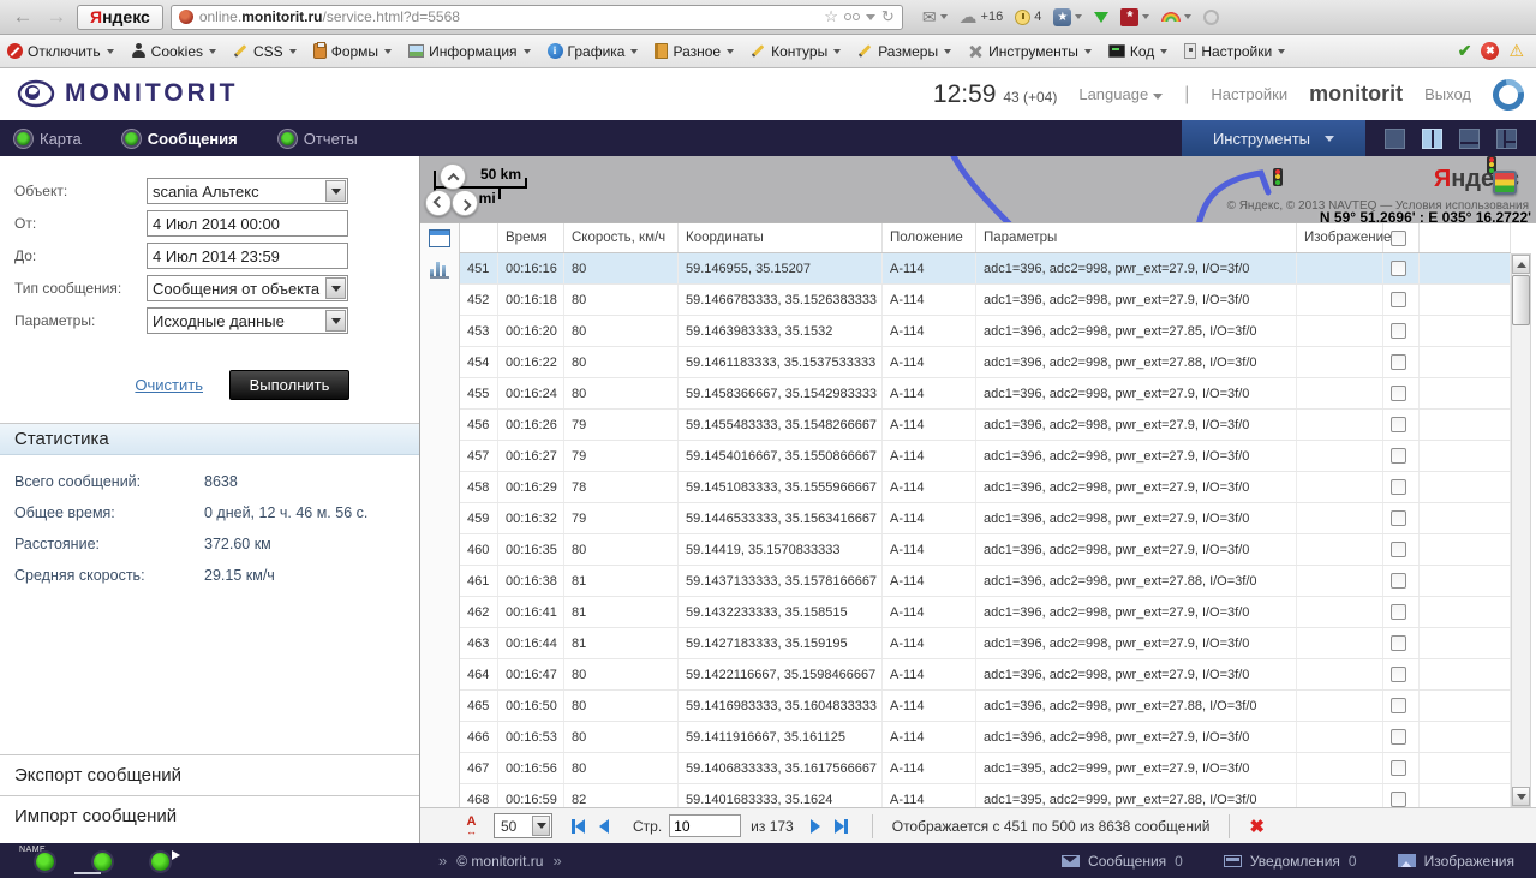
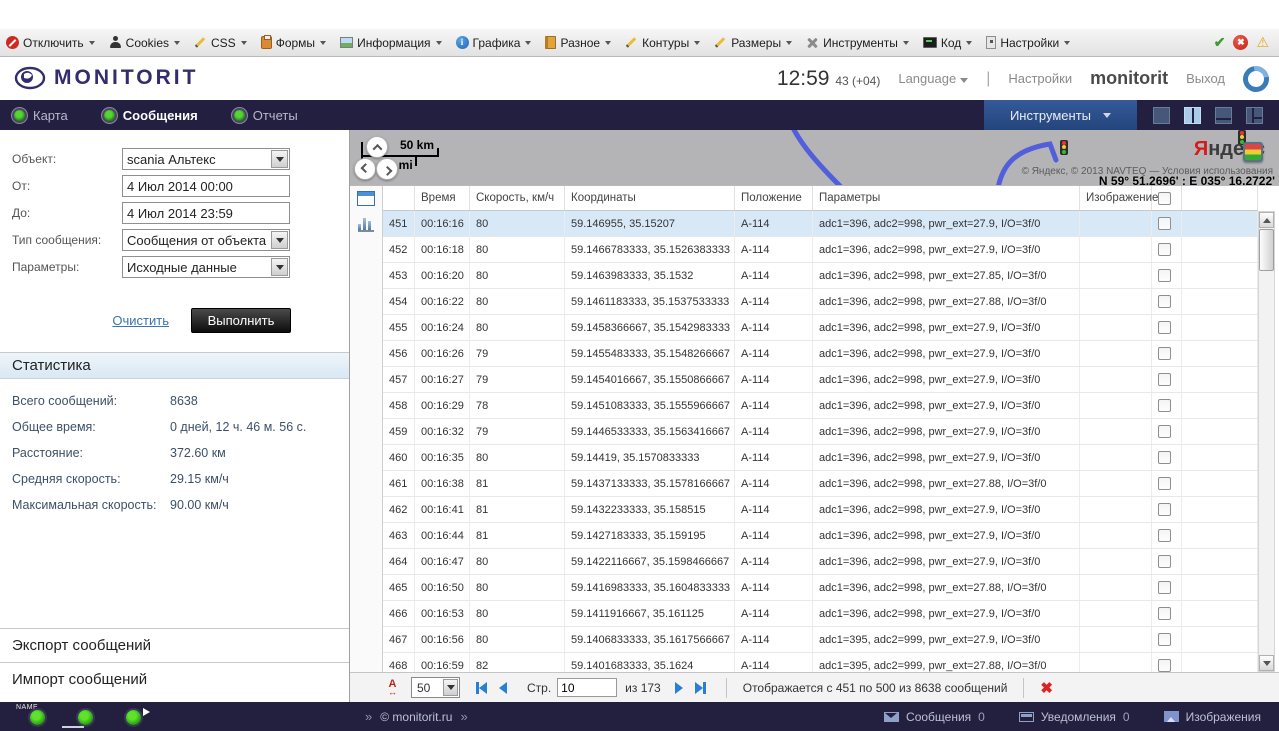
- ←
- →
- Я
- ндекс
- online.monitorit.ru/service.html?d=5568
- ☆
- ↻
- ✉
- ☁
- +16
- 4
- ★
- *
  Отключить
  Cookies
  CSS
  Формы
  Информация
  i
  Графика
  Разное
  Контуры
  Размеры
  Инструменты
  Код
  Настройки
  ✔
  ✖
  ⚠
  MONITORIT
  12:59 43 (+04)
  Language
  |
  Настройки
  monitorit
  Выход
  Карта
  Сообщения
  Отчеты
  Инструменты
  Объект:
  scania Альтекс
  От:
  4 Июл 2014 00:00
  До:
  4 Июл 2014 23:59
  Тип сообщения:
  Сообщения от объекта
  Параметры:
  Исходные данные
  Очистить
  Выполнить
  Статистика
  Всего сообщений:
  8638
  Общее время:
  0 дней, 12 ч. 46 м. 56 с.
  Расстояние:
  372.60 км
  Средняя скорость:
  29.15 км/ч
+ Максимальная скорость:
+ 90.00 км/ч
  Экспорт сообщений
  Импорт сообщений
  50 km
  © Яндекс, © 2013 NAVTEQ — Условия использования
  N 59° 51.2696' : E 035° 16.2722'
  Время
  Скорость, км/ч
  Координаты
  Положение
  Параметры
  Изображени
  451
  00:16:16
  80
  59.146955, 35.15207
  A-114
  adc1=396, adc2=998, pwr_ext=27.9, I/O=3f/0
  452
  00:16:18
  80
  59.1466783333, 35.1526383333
  A-114
  adc1=396, adc2=998, pwr_ext=27.9, I/O=3f/0
  453
  00:16:20
  80
  59.1463983333, 35.1532
  A-114
  adc1=396, adc2=998, pwr_ext=27.85, I/O=3f/0
  454
  00:16:22
  80
  59.1461183333, 35.1537533333
  A-114
  adc1=396, adc2=998, pwr_ext=27.88, I/O=3f/0
  455
  00:16:24
  80
  59.1458366667, 35.1542983333
  A-114
  adc1=396, adc2=998, pwr_ext=27.9, I/O=3f/0
  456
  00:16:26
  79
  59.1455483333, 35.1548266667
  A-114
  adc1=396, adc2=998, pwr_ext=27.9, I/O=3f/0
  457
  00:16:27
  79
  59.1454016667, 35.1550866667
  A-114
  adc1=396, adc2=998, pwr_ext=27.9, I/O=3f/0
  458
  00:16:29
  78
  59.1451083333, 35.1555966667
  A-114
  adc1=396, adc2=998, pwr_ext=27.9, I/O=3f/0
  459
  00:16:32
  79
  59.1446533333, 35.1563416667
  A-114
  adc1=396, adc2=998, pwr_ext=27.9, I/O=3f/0
  460
  00:16:35
  80
  59.14419, 35.1570833333
  A-114
  adc1=396, adc2=998, pwr_ext=27.9, I/O=3f/0
  461
  00:16:38
  81
  59.1437133333, 35.1578166667
  A-114
  adc1=396, adc2=998, pwr_ext=27.88, I/O=3f/0
  462
  00:16:41
  81
  59.1432233333, 35.158515
  A-114
  adc1=396, adc2=998, pwr_ext=27.9, I/O=3f/0
  463
  00:16:44
  81
  59.1427183333, 35.159195
  A-114
  adc1=396, adc2=998, pwr_ext=27.9, I/O=3f/0
  464
  00:16:47
  80
  59.1422116667, 35.1598466667
  A-114
  adc1=396, adc2=998, pwr_ext=27.9, I/O=3f/0
  465
  00:16:50
  80
  59.1416983333, 35.1604833333
  A-114
  adc1=396, adc2=998, pwr_ext=27.88, I/O=3f/0
  466
  00:16:53
  80
  59.1411916667, 35.161125
  A-114
  adc1=396, adc2=998, pwr_ext=27.9, I/O=3f/0
  467
  00:16:56
  80
  59.1406833333, 35.1617566667
  A-114
  adc1=395, adc2=999, pwr_ext=27.9, I/O=3f/0
  468
  00:16:59
  82
  59.1401683333, 35.1624
  A-114
  adc1=395, adc2=999, pwr_ext=27.88, I/O=3f/0
  A
  ↔
  50
  Стр.
  10
  из 173
  Отображается с 451 по 500 из 8638 сообщений
  ✖
  »
  © monitorit.ru
  »
  Сообщения
  0
  Уведомления
  0
  Изображения
